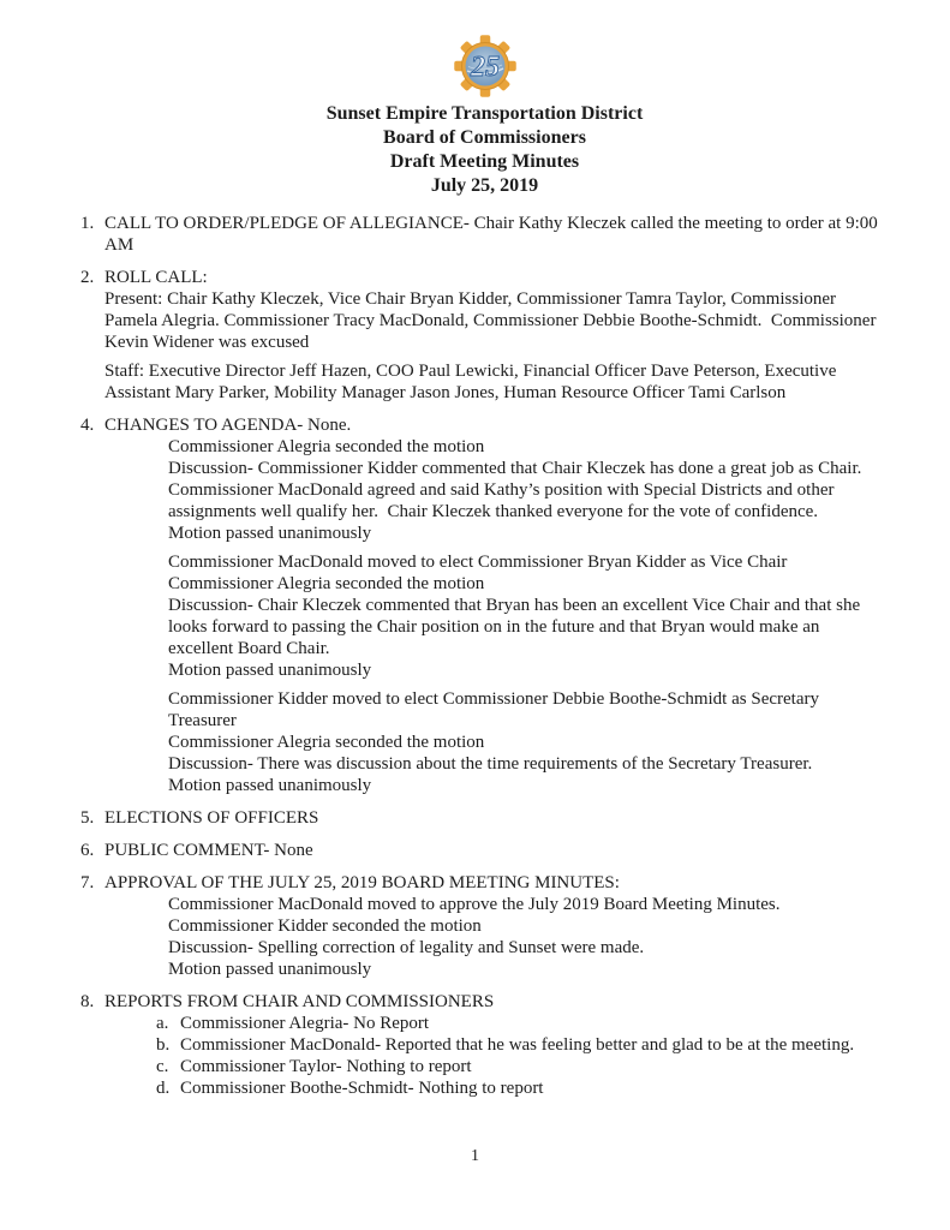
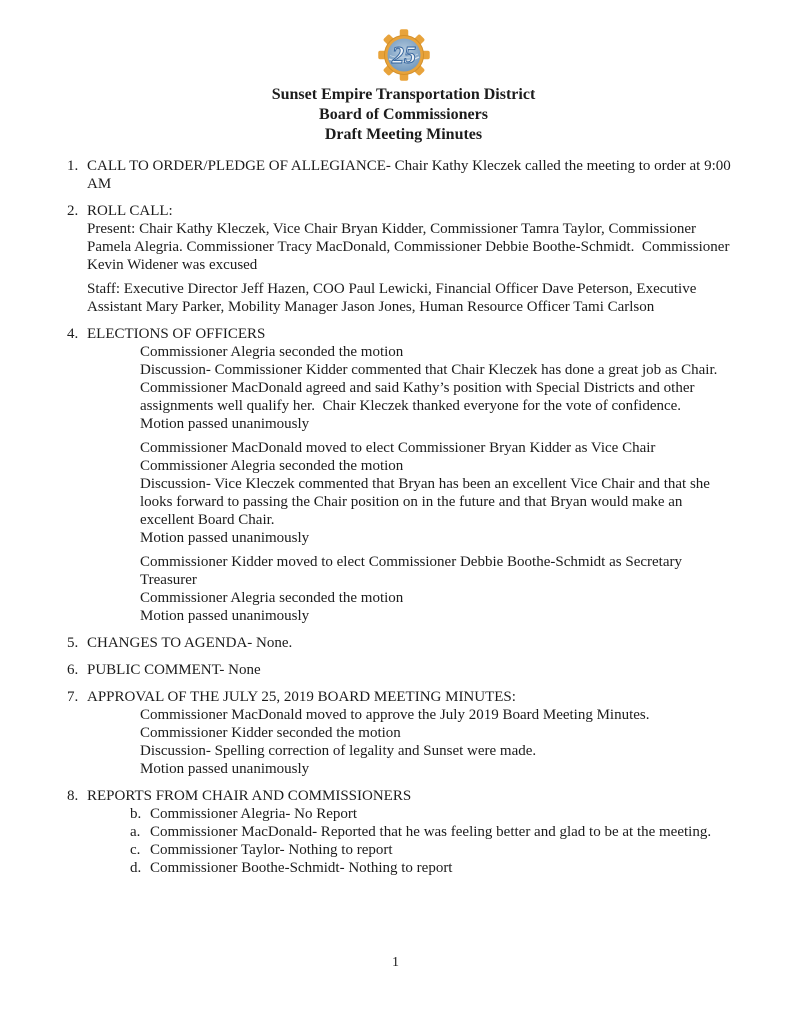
  25
  Sunset Empire Transportation District
  Board of Commissioners
  Draft Meeting Minutes
- July 25, 2019
  1.
  CALL TO ORDER/PLEDGE OF ALLEGIANCE- Chair Kathy Kleczek called the meeting to order at 9:00 AM
  2.
  ROLL CALL:
  Present: Chair Kathy Kleczek, Vice Chair Bryan Kidder, Commissioner Tamra Taylor, Commissioner Pamela Alegria. Commissioner Tracy MacDonald, Commissioner Debbie Boothe-Schmidt. Commissioner Kevin Widener was excused
  Staff: Executive Director Jeff Hazen, COO Paul Lewicki, Financial Officer Dave Peterson, Executive Assistant Mary Parker, Mobility Manager Jason Jones, Human Resource Officer Tami Carlson
  4.
- CHANGES TO AGENDA- None.
+ ELECTIONS OF OFFICERS
  Commissioner Alegria seconded the motion
  Discussion- Commissioner Kidder commented that Chair Kleczek has done a great job as Chair. Commissioner MacDonald agreed and said Kathy’s position with Special Districts and other assignments well qualify her. Chair Kleczek thanked everyone for the vote of confidence.
  Motion passed unanimously
  Commissioner MacDonald moved to elect Commissioner Bryan Kidder as Vice Chair
  Commissioner Alegria seconded the motion
- Discussion- Chair Kleczek commented that Bryan has been an excellent Vice Chair and that she looks forward to passing the Chair position on in the future and that Bryan would make an excellent Board Chair.
+ Discussion- Vice Kleczek commented that Bryan has been an excellent Vice Chair and that she looks forward to passing the Chair position on in the future and that Bryan would make an excellent Board Chair.
  Motion passed unanimously
  Commissioner Kidder moved to elect Commissioner Debbie Boothe-Schmidt as Secretary Treasurer
  Commissioner Alegria seconded the motion
- Discussion- There was discussion about the time requirements of the Secretary Treasurer.
  Motion passed unanimously
  5.
- ELECTIONS OF OFFICERS
+ CHANGES TO AGENDA- None.
  6.
  PUBLIC COMMENT- None
  7.
  APPROVAL OF THE JULY 25, 2019 BOARD MEETING MINUTES:
  Commissioner MacDonald moved to approve the July 2019 Board Meeting Minutes.
  Commissioner Kidder seconded the motion
  Discussion- Spelling correction of legality and Sunset were made.
  Motion passed unanimously
  8.
  REPORTS FROM CHAIR AND COMMISSIONERS
- a.
+ b.
  Commissioner Alegria- No Report
- b.
+ a.
  Commissioner MacDonald- Reported that he was feeling better and glad to be at the meeting.
  c.
  Commissioner Taylor- Nothing to report
  d.
  Commissioner Boothe-Schmidt- Nothing to report
  1
